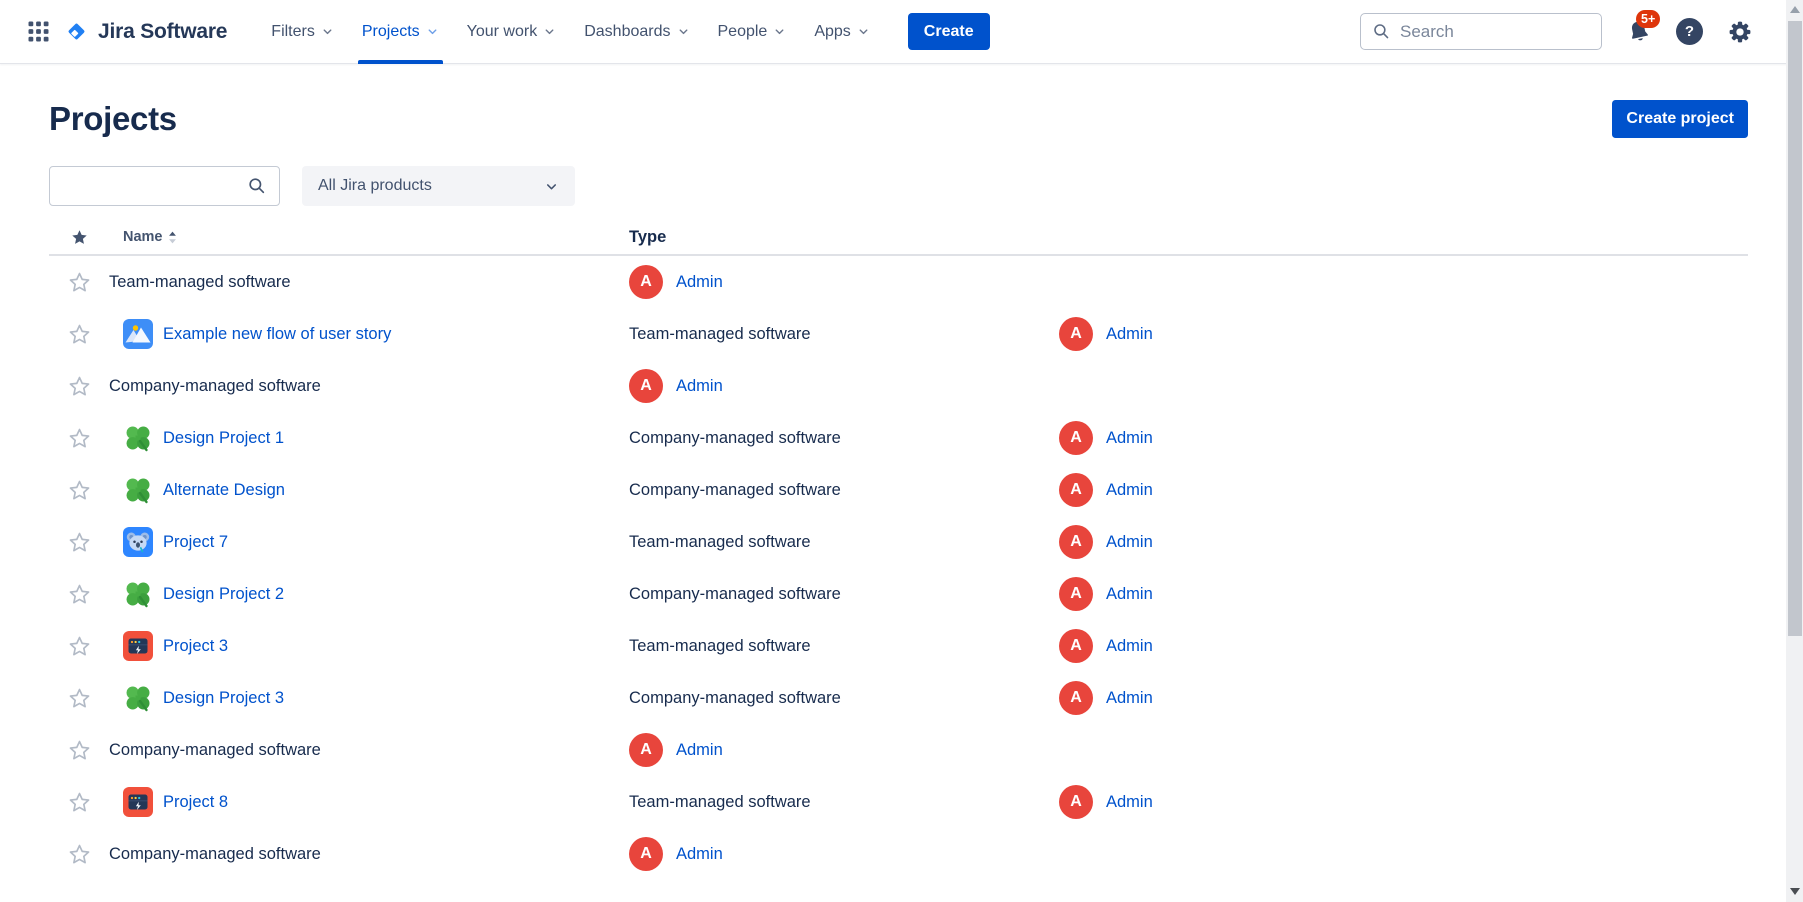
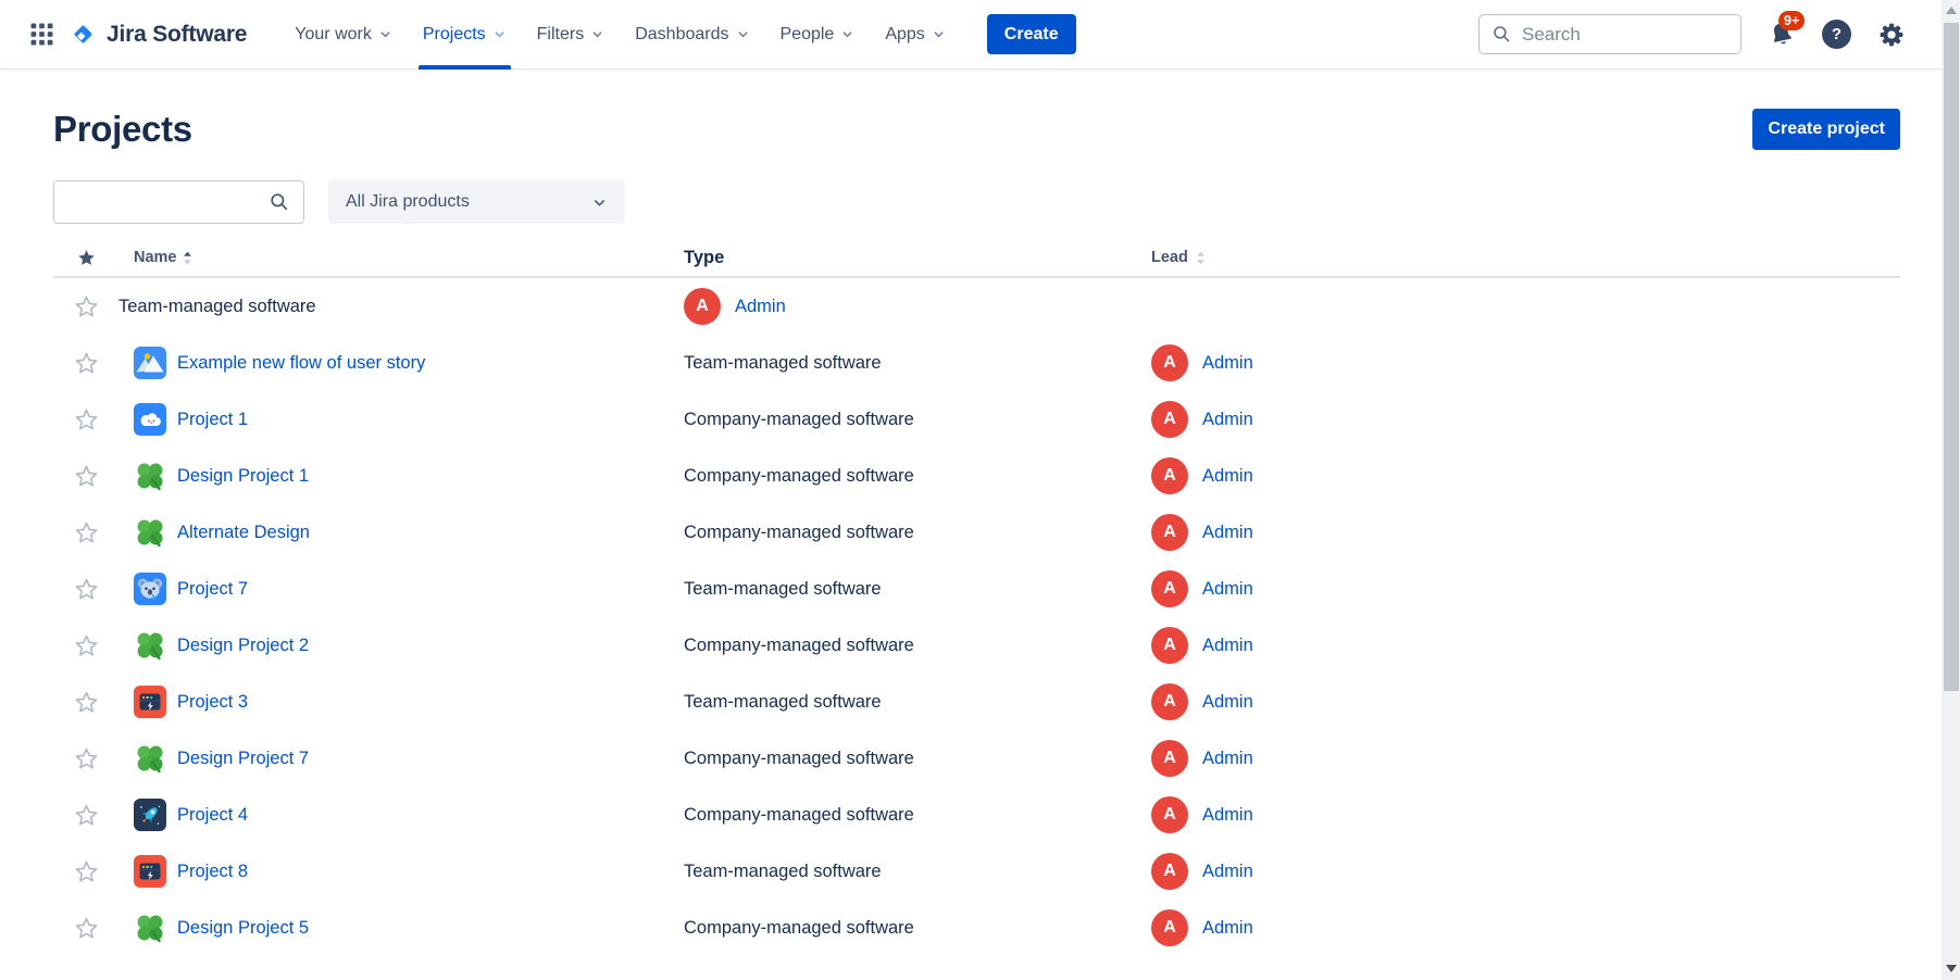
  Jira Software
- Filters
+ Your work
  Projects
- Your work
+ Filters
  Dashboards
  People
  Apps
  Create
  Search
- 5+
+ 9+
  ?
  Projects
  Create project
  All Jira products
  Name
  Type
+ Lead
  Team-managed software
  A
  Admin
  Example new flow of user story
  Team-managed software
  A
  Admin
+ Project 1
  Company-managed software
  A
  Admin
  Design Project 1
  Company-managed software
  A
  Admin
  Alternate Design
  Company-managed software
  A
  Admin
  Project 7
  Team-managed software
  A
  Admin
  Design Project 2
  Company-managed software
  A
  Admin
  Project 3
  Team-managed software
  A
  Admin
- Design Project 3
+ Design Project 7
  Company-managed software
  A
  Admin
+ Project 4
  Company-managed software
  A
  Admin
  Project 8
  Team-managed software
  A
  Admin
+ Design Project 5
  Company-managed software
  A
  Admin
